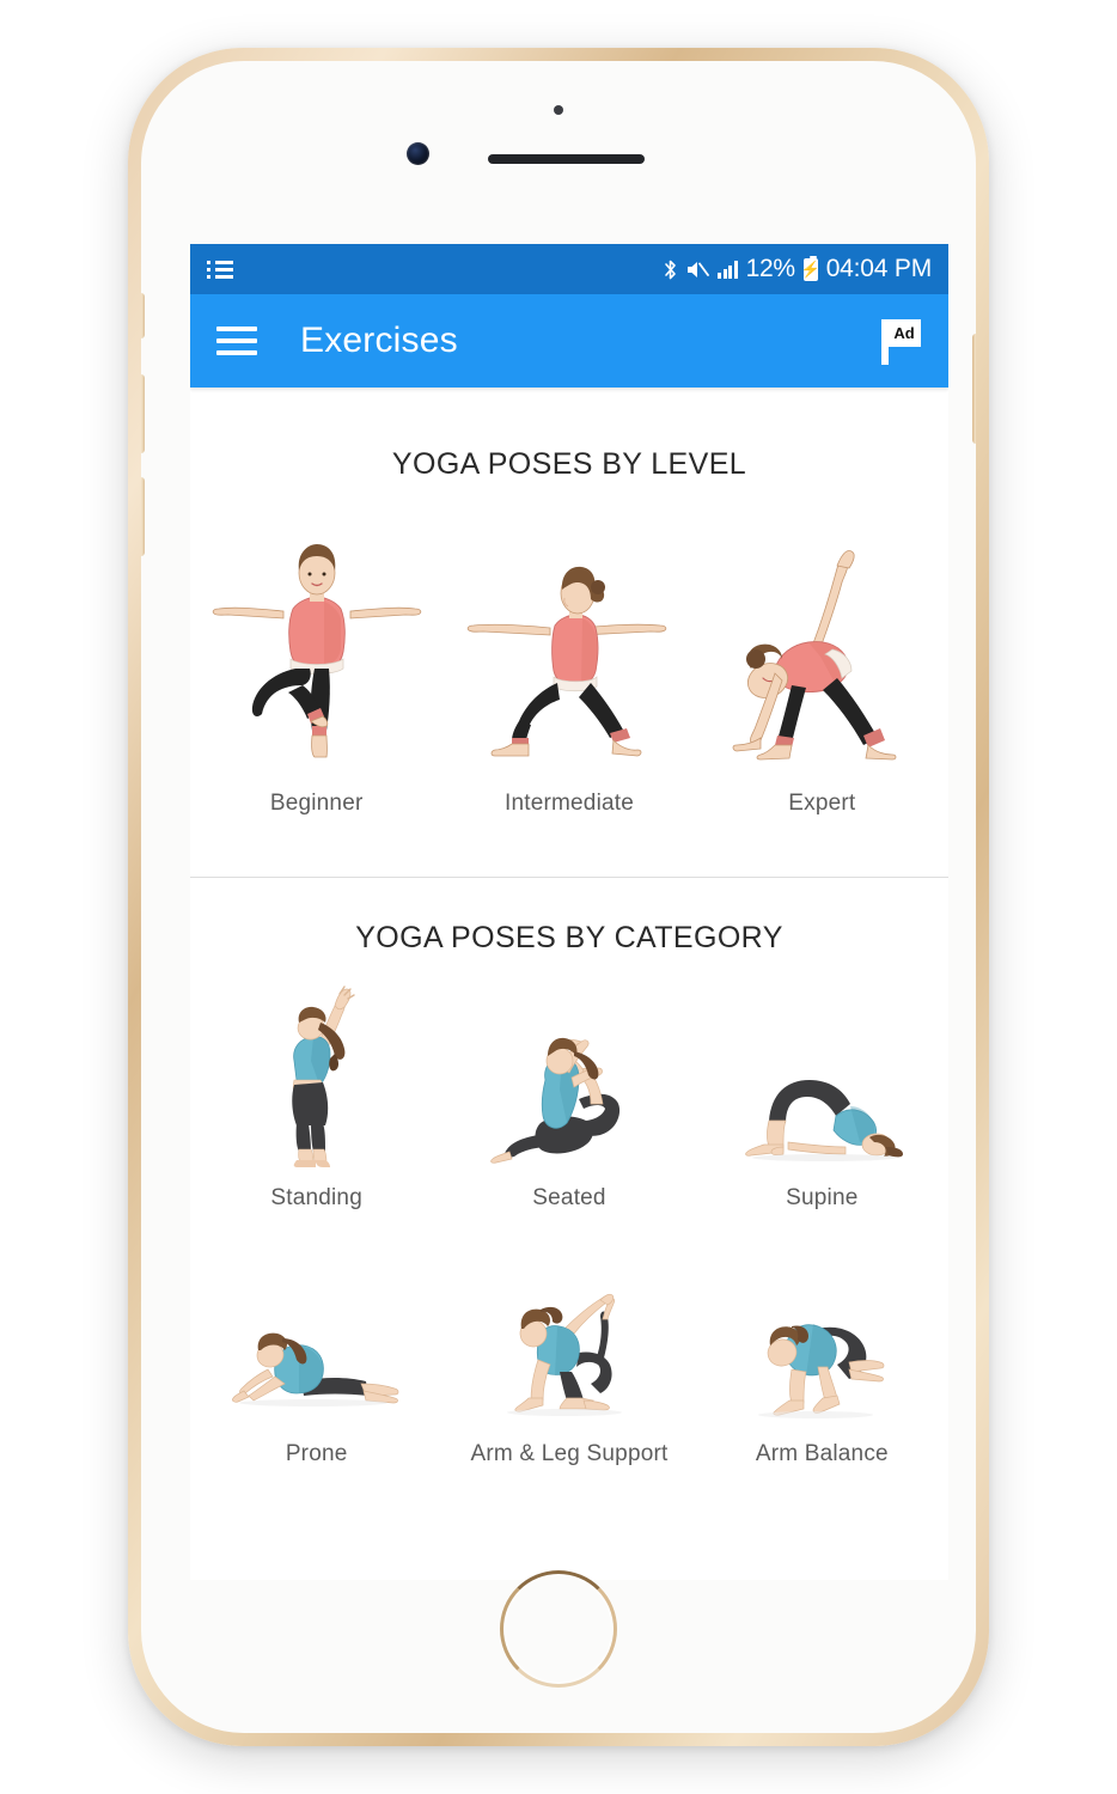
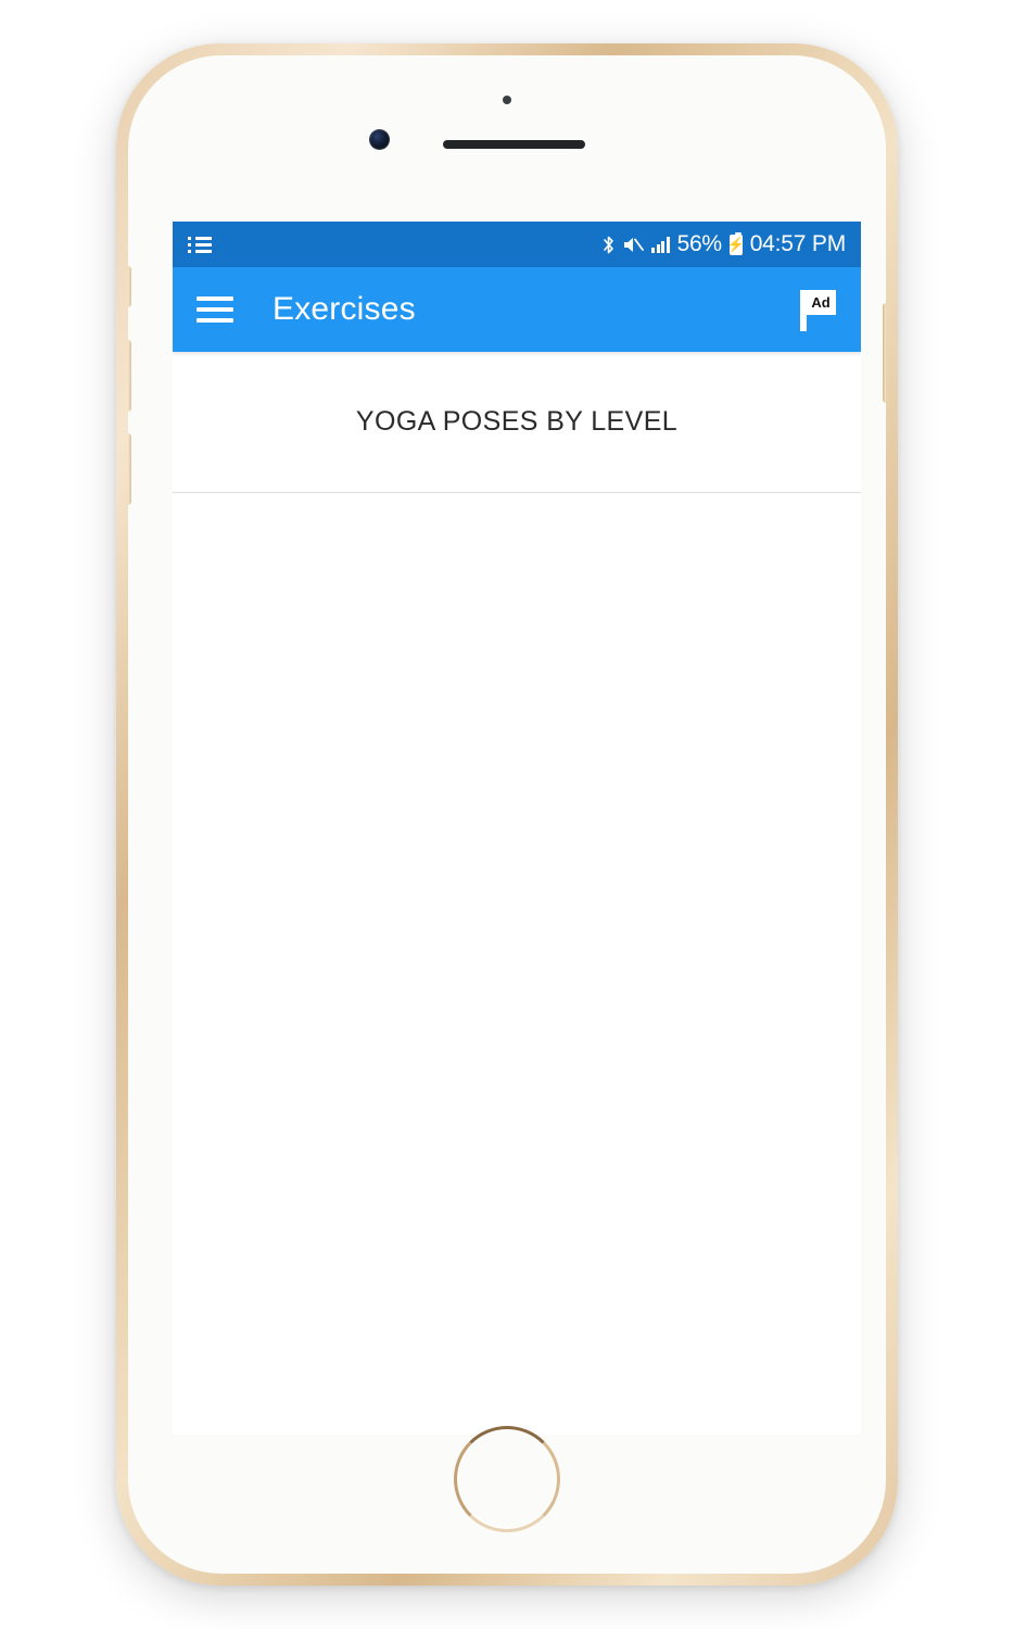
- 12%
+ 56%
  ⚡
- 04:04 PM
+ 04:57 PM
  Exercises
  Ad
  YOGA POSES BY LEVEL
- Beginner
- Intermediate
- Expert
- YOGA POSES BY CATEGORY
- Standing
- Seated
- Supine
- Prone
- Arm & Leg Support
- Arm Balance
